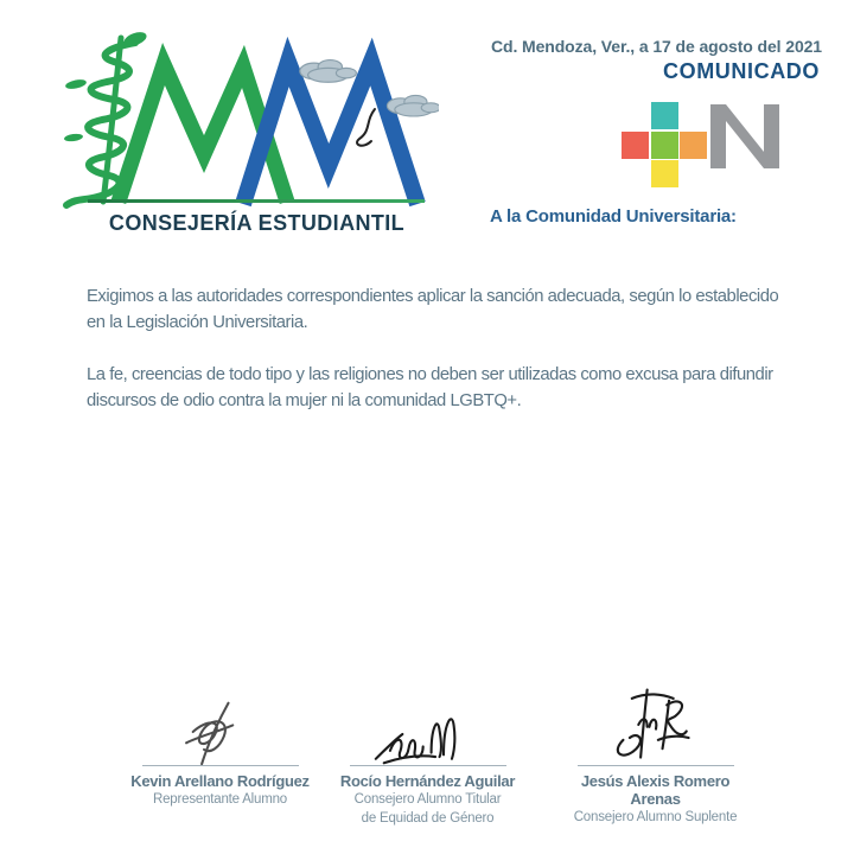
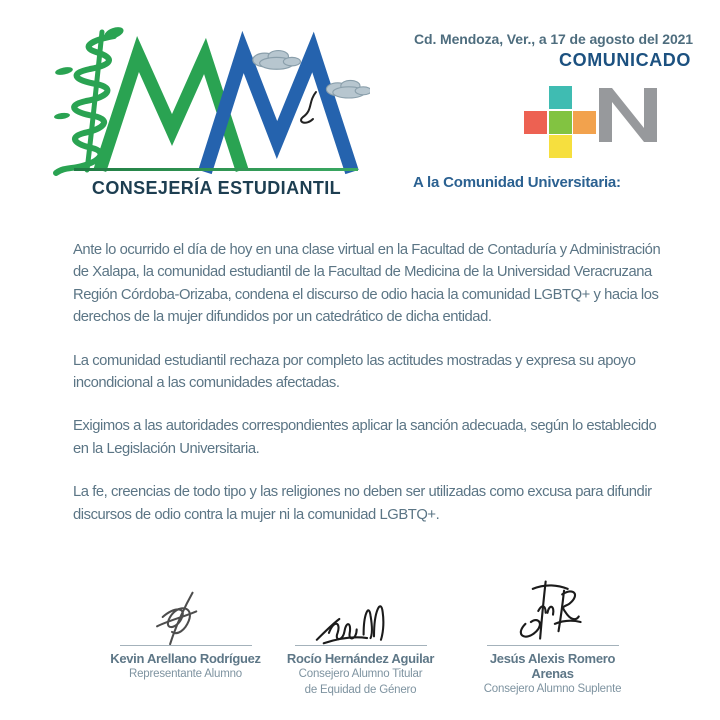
  CONSEJERÍA ESTUDIANTIL
  Cd. Mendoza, Ver., a 17 de agosto del 2021
  COMUNICADO
  A la Comunidad Universitaria:
+ Ante lo ocurrido el día de hoy en una clase virtual en la Facultad de Contaduría y Administración de Xalapa, la comunidad estudiantil de la Facultad de Medicina de la Universidad Veracruzana Región Córdoba-Orizaba, condena el discurso de odio hacia la comunidad LGBTQ+ y hacia los derechos de la mujer difundidos por un catedrático de dicha entidad.
+ La comunidad estudiantil rechaza por completo las actitudes mostradas y expresa su apoyo incondicional a las comunidades afectadas.
  Exigimos a las autoridades correspondientes aplicar la sanción adecuada, según lo establecido en la Legislación Universitaria.
  La fe, creencias de todo tipo y las religiones no deben ser utilizadas como excusa para difundir discursos de odio contra la mujer ni la comunidad LGBTQ+.
  Kevin Arellano Rodríguez
  Representante Alumno
  Rocío Hernández Aguilar
  Consejero Alumno Titular
  de Equidad de Género
  Jesús Alexis Romero Arenas
  Consejero Alumno Suplente
